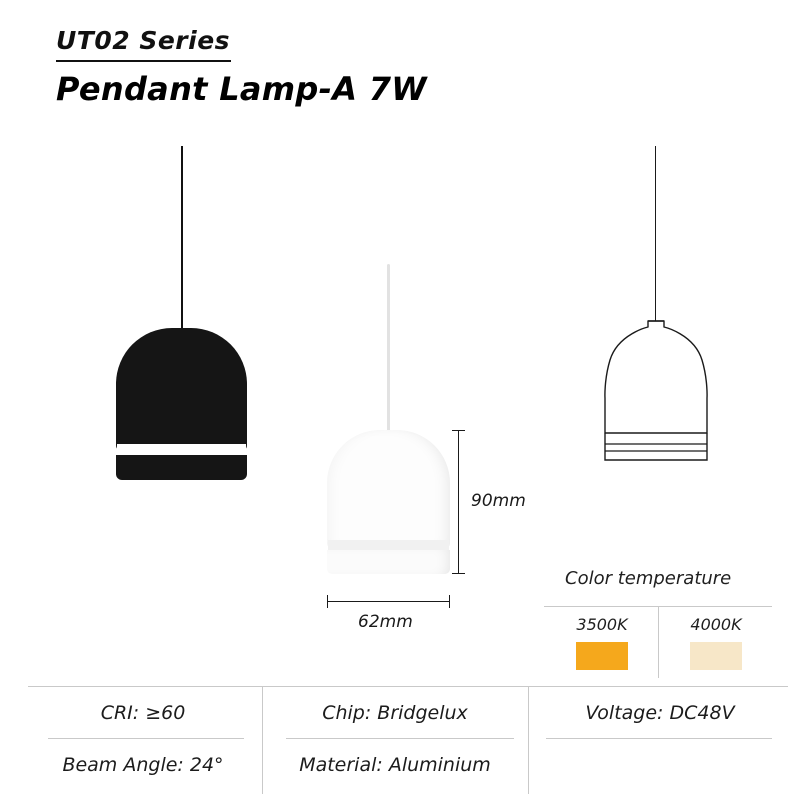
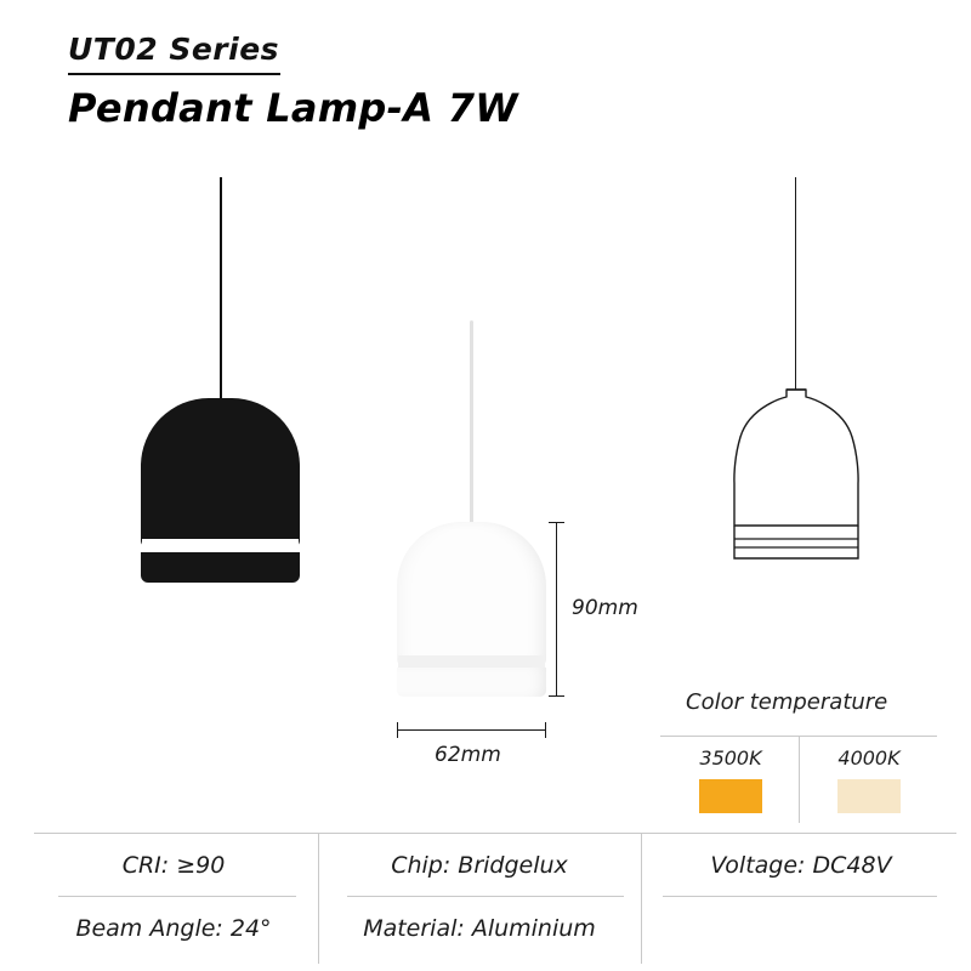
  UT02 Series
  Pendant Lamp-A 7W
  90mm
  62mm
  Color temperature
  3500K
  4000K
- CRI: ≥60
+ CRI: ≥90
  Beam Angle: 24°
  Chip: Bridgelux
  Material: Aluminium
  Voltage: DC48V
